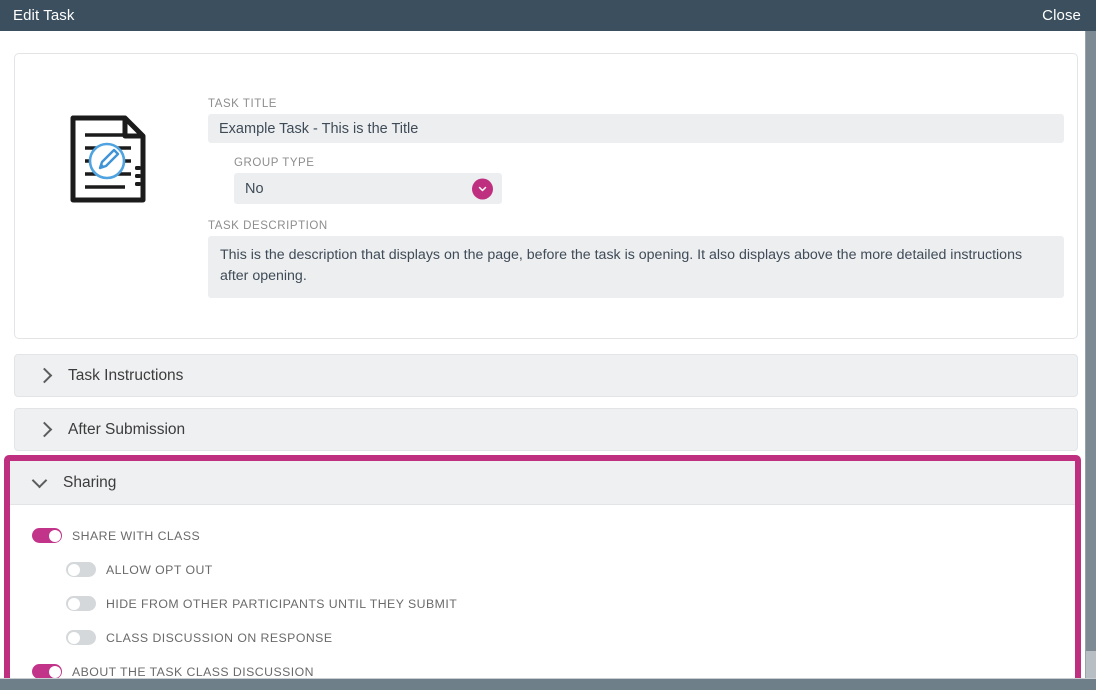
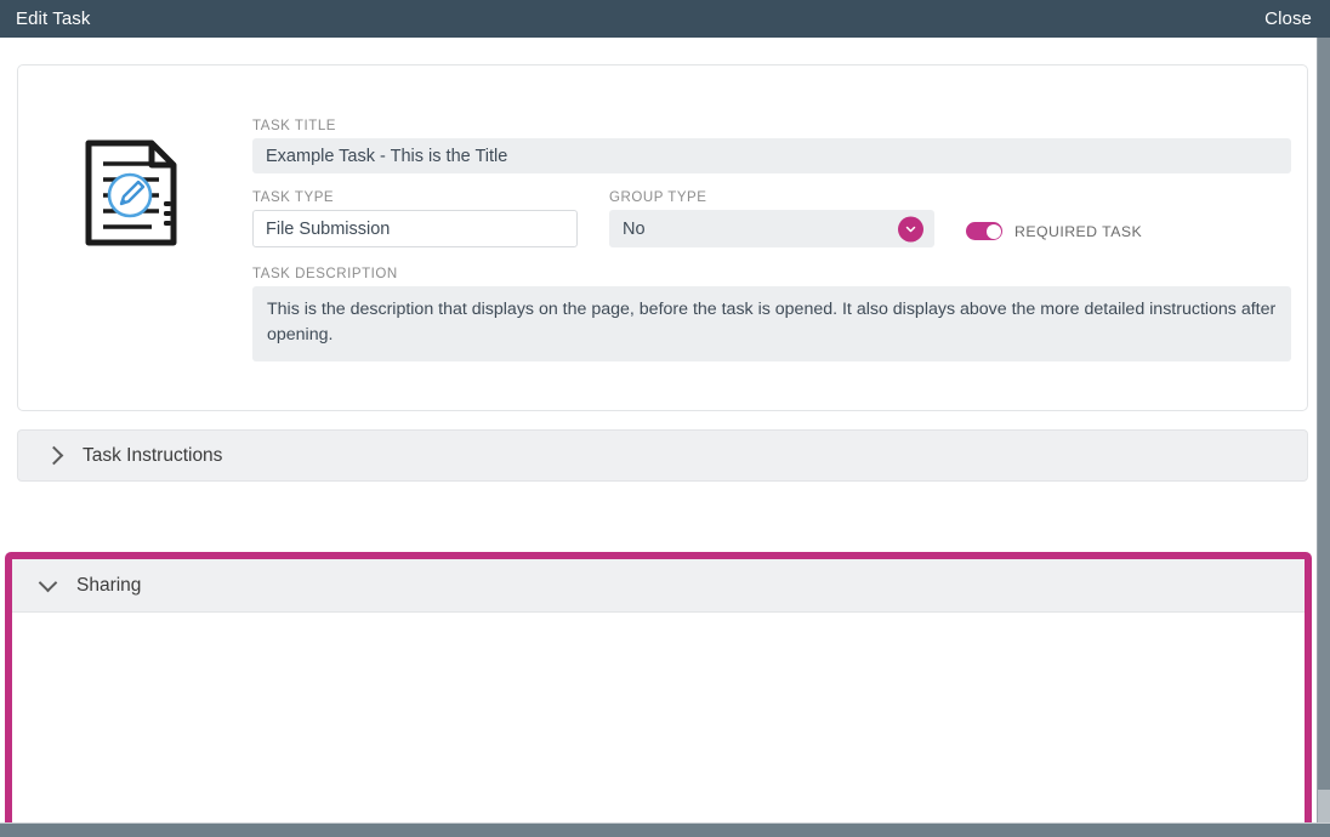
  Edit Task
  Close
  TASK TITLE
  Example Task - This is the Title
+ TASK TYPE
+ File Submission
  GROUP TYPE
  No
+ REQUIRED TASK
  TASK DESCRIPTION
- This is the description that displays on the page, before the task is opening. It also displays above the more detailed instructions after opening.
+ This is the description that displays on the page, before the task is opened. It also displays above the more detailed instructions after opening.
  Task Instructions
- After Submission
  Sharing
- SHARE WITH CLASS
- ALLOW OPT OUT
- HIDE FROM OTHER PARTICIPANTS UNTIL THEY SUBMIT
- CLASS DISCUSSION ON RESPONSE
- ABOUT THE TASK CLASS DISCUSSION
